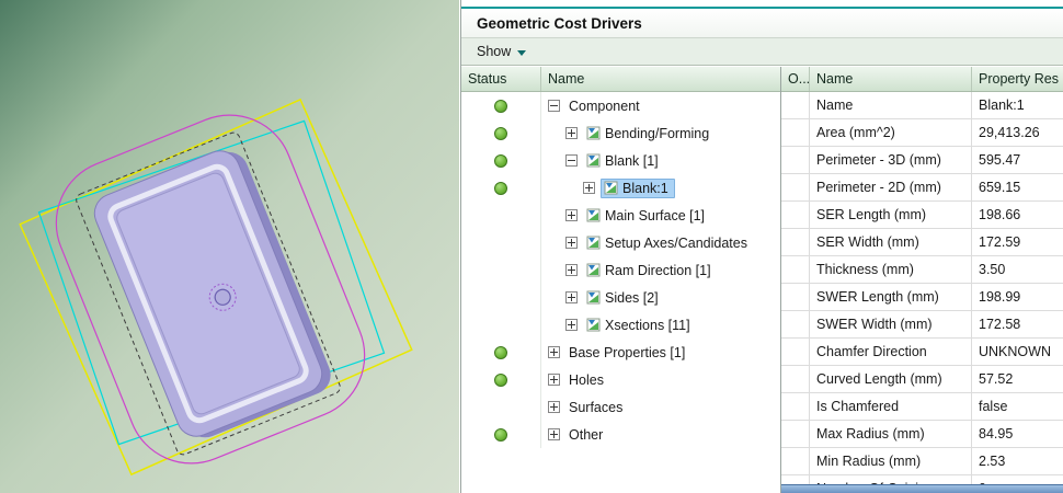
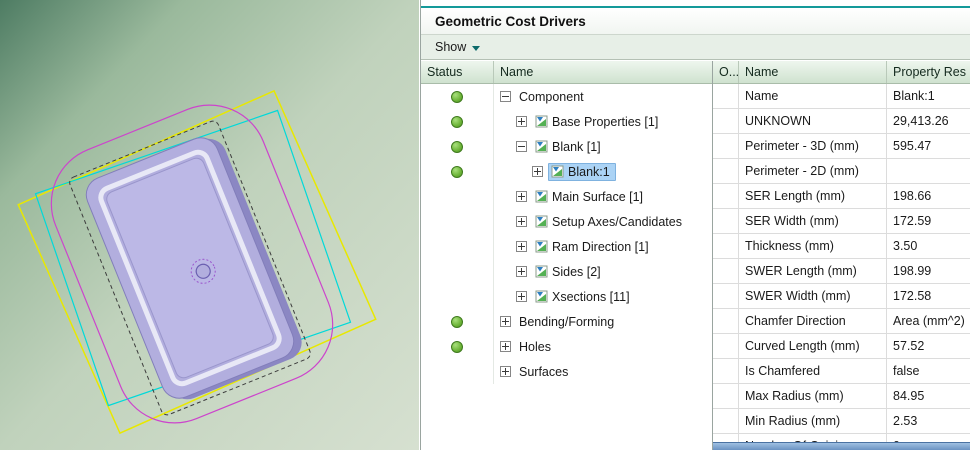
  Geometric Cost Drivers
  Show
  Status
  Name
  Component
- Bending/Forming
+ Base Properties [1]
  Blank [1]
  Blank:1
  Main Surface [1]
  Setup Axes/Candidates
  Ram Direction [1]
  Sides [2]
  Xsections [11]
- Base Properties [1]
+ Bending/Forming
  Holes
  Surfaces
- Other
  O...
  Name
  Property Res
  Name
  Blank:1
- Area (mm^2)
+ UNKNOWN
  29,413.26
  Perimeter - 3D (mm)
  595.47
  Perimeter - 2D (mm)
- 659.15
  SER Length (mm)
  198.66
  SER Width (mm)
  172.59
  Thickness (mm)
  3.50
  SWER Length (mm)
  198.99
  SWER Width (mm)
  172.58
  Chamfer Direction
- UNKNOWN
+ Area (mm^2)
  Curved Length (mm)
  57.52
  Is Chamfered
  false
  Max Radius (mm)
  84.95
  Min Radius (mm)
  2.53
